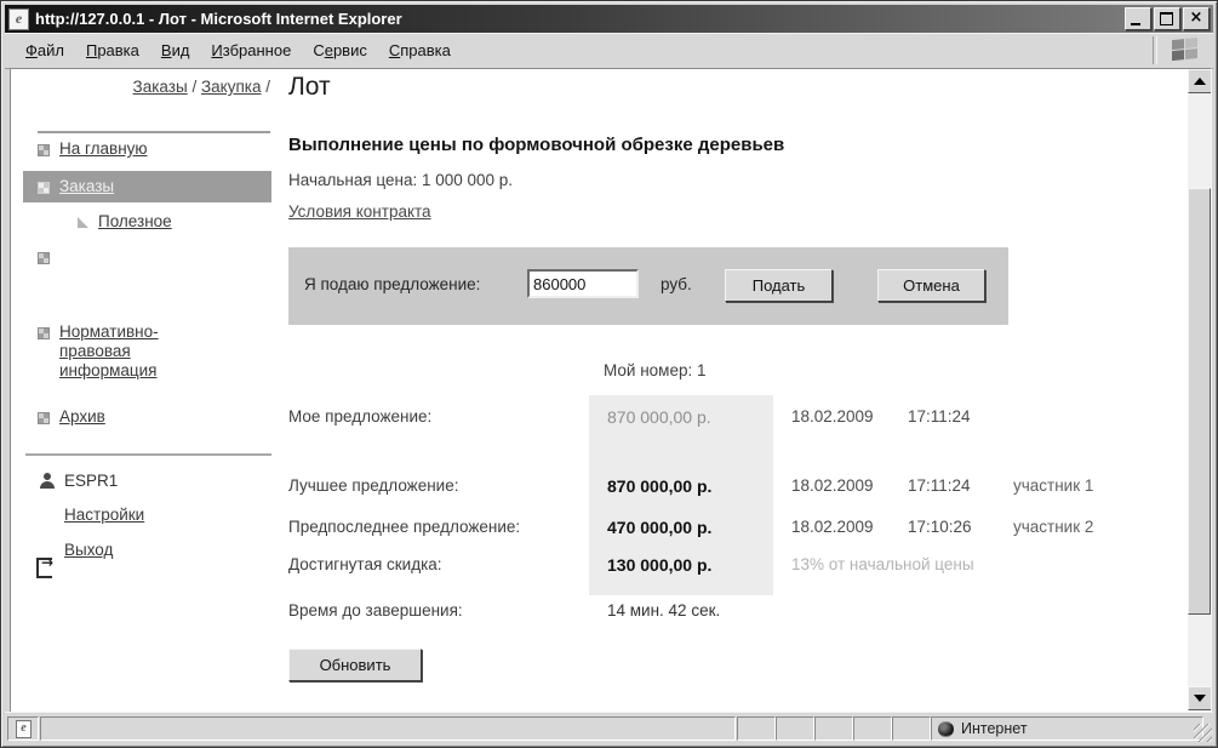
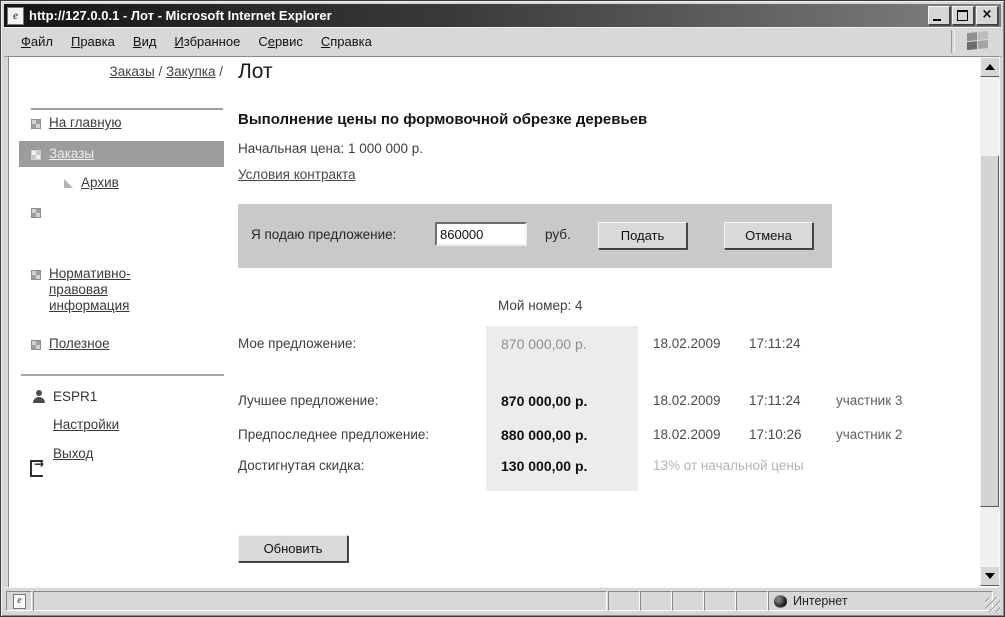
  e
  http://127.0.0.1 - Лот - Microsoft Internet Explorer
  ×
  Файл
  Правка
  Вид
  Избранное
  Сервис
  Справка
  Заказы / Закупка /
  Лот
  На главную
  Заказы
- Полезное
+ Архив
  Нормативно-правовая информация
- Архив
+ Полезное
  ESPR1
  Настройки
  Выход
  Выполнение цены по формовочной обрезке деревьев
  Начальная цена: 1 000 000 р.
  Условия контракта
  Я подаю предложение:
  860000
  руб.
  Подать
  Отмена
- Мой номер: 1
+ Мой номер: 4
  Мое предложение:
  870 000,00 р.
  18.02.2009
  17:11:24
  Лучшее предложение:
  870 000,00 р.
  18.02.2009
  17:11:24
- участник 1
+ участник 3
  Предпоследнее предложение:
- 470 000,00 р.
+ 880 000,00 р.
  18.02.2009
  17:10:26
  участник 2
  Достигнутая скидка:
  130 000,00 р.
  13% от начальной цены
- Время до завершения:
- 14 мин. 42 сек.
  Обновить
  e
  Интернет
